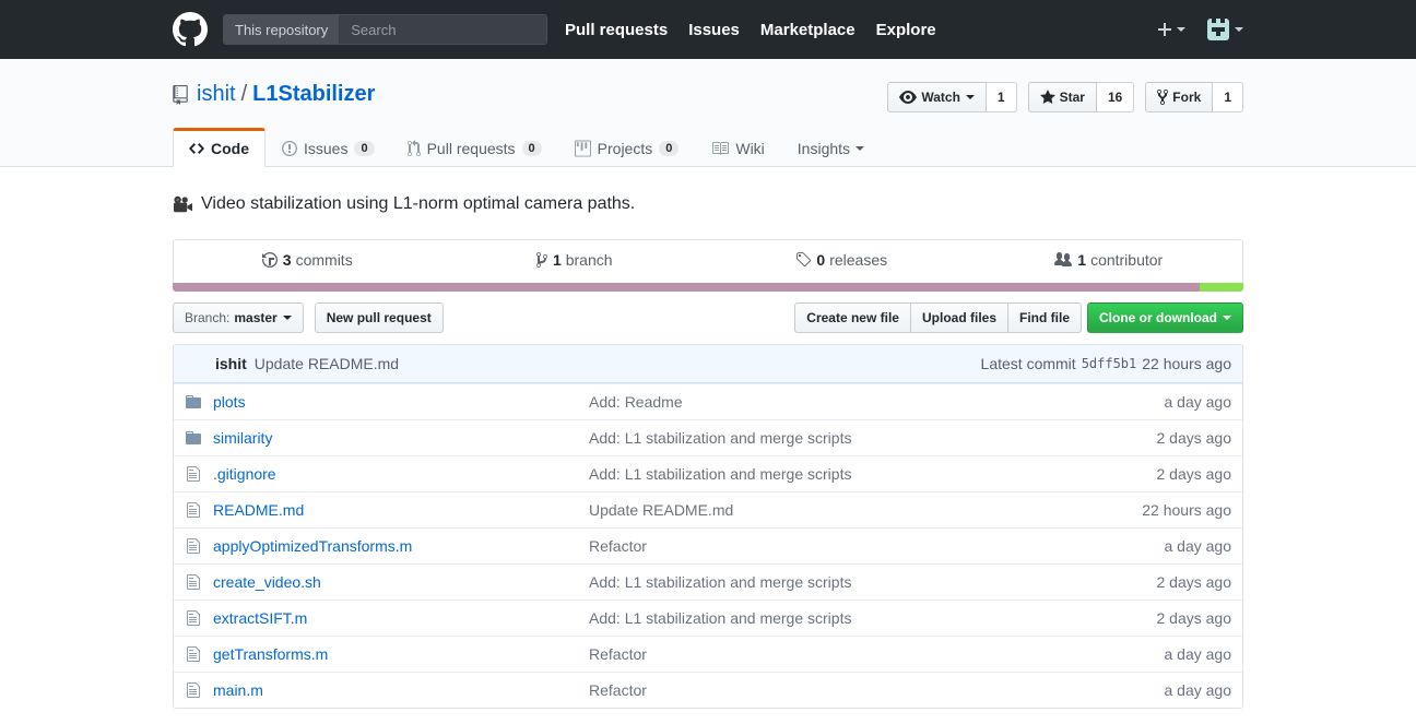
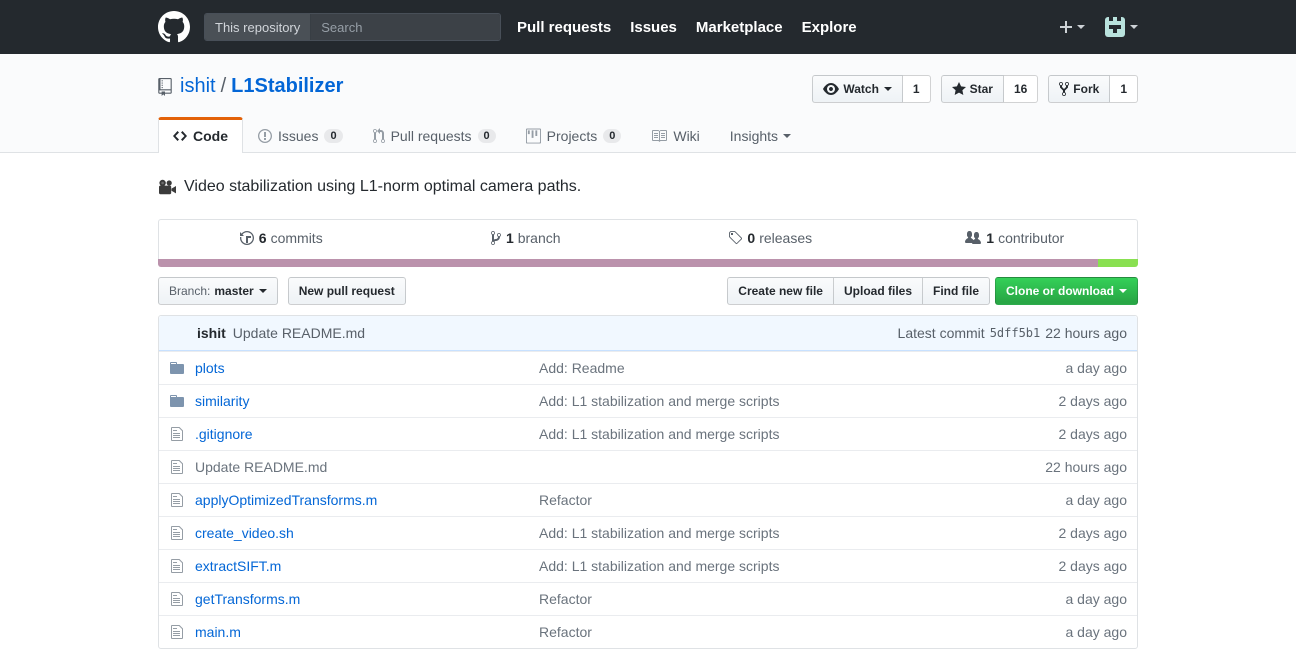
  This repository
  Search
  Pull requests
  Issues
  Marketplace
  Explore
  ishit
  /
  L1Stabilizer
  Watch
  1
  Star
  16
  Fork
  1
  Code
  Issues
  0
  Pull requests
  0
  Projects
  0
  Wiki
  Insights
  Video stabilization using L1-norm optimal camera paths.
- 3
+ 6
  commits
  1
  branch
  0
  releases
  1
  contributor
  Branch:
  master
  New pull request
  Create new file
  Upload files
  Find file
  Clone or download
  ishit
  Update README.md
  Latest commit
  5dff5b1
  22 hours ago
  plots
  Add: Readme
  a day ago
  similarity
  Add: L1 stabilization and merge scripts
  2 days ago
  .gitignore
  Add: L1 stabilization and merge scripts
  2 days ago
- README.md
  Update README.md
  22 hours ago
  applyOptimizedTransforms.m
  Refactor
  a day ago
  create_video.sh
  Add: L1 stabilization and merge scripts
  2 days ago
  extractSIFT.m
  Add: L1 stabilization and merge scripts
  2 days ago
  getTransforms.m
  Refactor
  a day ago
  main.m
  Refactor
  a day ago
